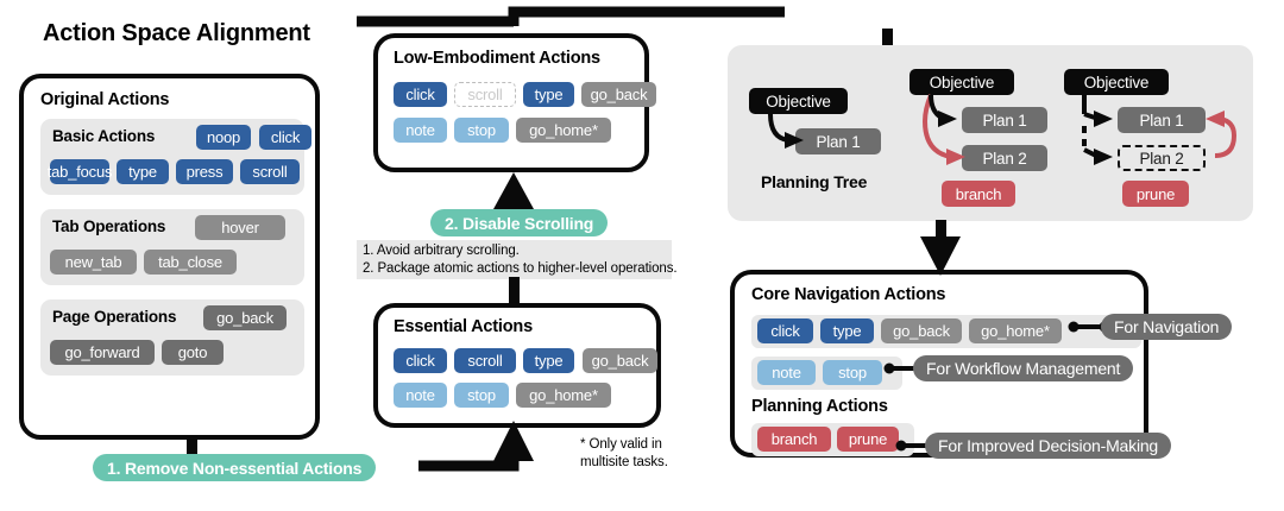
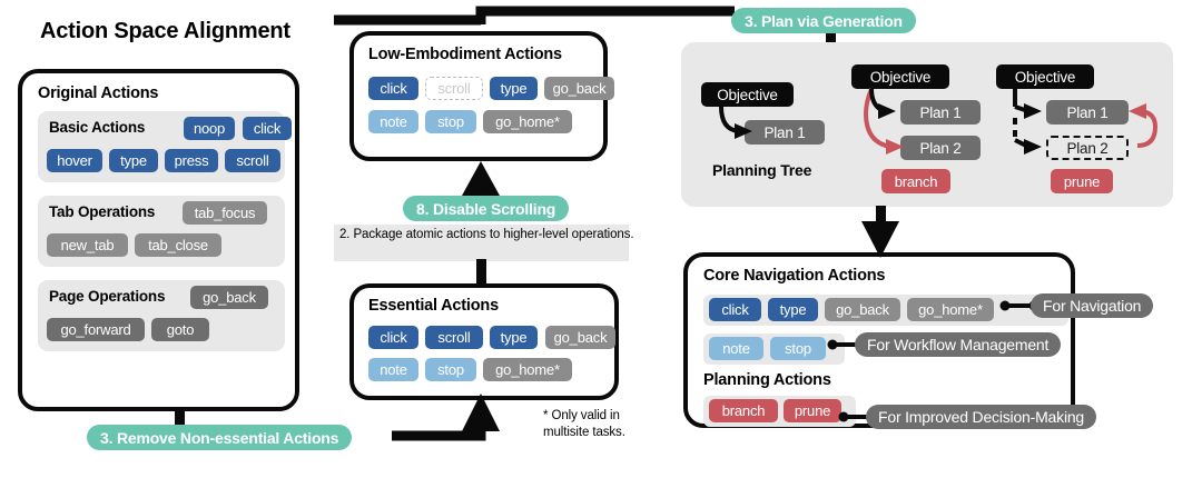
  Action Space Alignment
  Original Actions
  Basic Actions
  noop
  click
- tab_focus
+ hover
  type
  press
  scroll
  Tab Operations
- hover
+ tab_focus
  new_tab
  tab_close
  Page Operations
  go_back
  go_forward
  goto
- 1. Remove Non-essential Actions
+ 3. Remove Non-essential Actions
  Low-Embodiment Actions
  click
  scroll
  type
  go_back
  note
  stop
  go_home*
- 2. Disable Scrolling
+ 8. Disable Scrolling
- 1. Avoid arbitrary scrolling.
  2. Package atomic actions to higher-level operation
  Essential Actions
  click
  scroll
  type
  go_back
  note
  stop
  go_home*
  * Only valid in
  multisite tasks.
  Objective
  Plan 1
  Planning Tree
  Objective
  Plan 1
  Plan 2
  branch
  Objective
  Plan 1
  Plan 2
  prune
+ 3. Plan via Generation
  Core Navigation Actions
  click
  type
  go_back
  go_home*
  note
  stop
  Planning Actions
  branch
  prune
  For Navigation
  For Workflow Management
  For Improved Decision-Making
